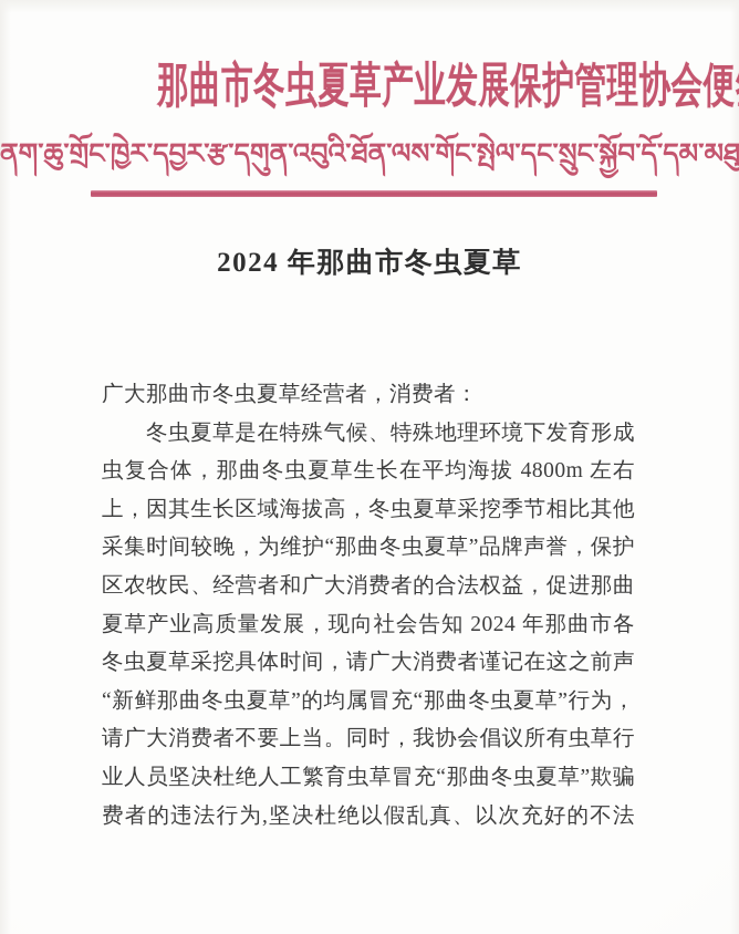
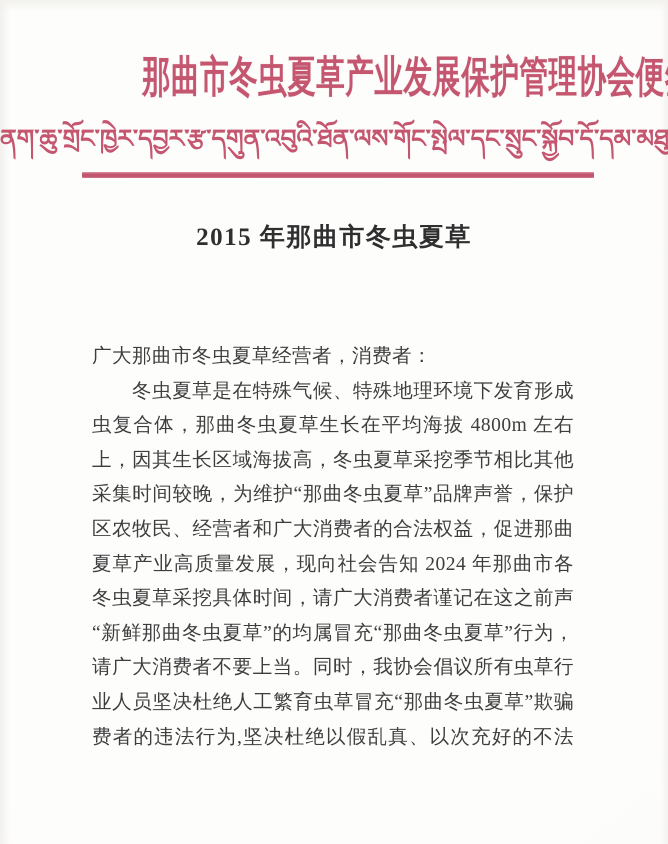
  那曲市冬虫夏草产业发展保护管理协会便
  ནག་ཆུ་གྲོང་ཁྱེར་དབྱར་རྩ་དགུན་འབུའི་ཐོན་ལས་གོང་སྤེལ་དང་སྲུང་སྐྱོབ་དོ་དམ་མཐུ
- 2024 年那曲市冬虫夏草
+ 2015 年那曲市冬虫夏草
  广大那曲市冬虫夏草经营者，消费者：
  冬虫夏草是在特殊气候、特殊地理环境下发育形成
  虫复合体，那曲冬虫夏草生长在平均海拔 4800m 左右
  上，因其生长区域海拔高，冬虫夏草采挖季节相比其他
  采集时间较晚，为维护“那曲冬虫夏草”品牌声誉，保护
  区农牧民、经营者和广大消费者的合法权益，促进那曲
  夏草产业高质量发展，现向社会告知 2024 年那曲市各
  冬虫夏草采挖具体时间，请广大消费者谨记在这之前声
  “新鲜那曲冬虫夏草”的均属冒充“那曲冬虫夏草”行为，
  请广大消费者不要上当。同时，我协会倡议所有虫草行
  业人员坚决杜绝人工繁育虫草冒充“那曲冬虫夏草”欺骗
  费者的违法行为,坚决杜绝以假乱真、以次充好的不法
